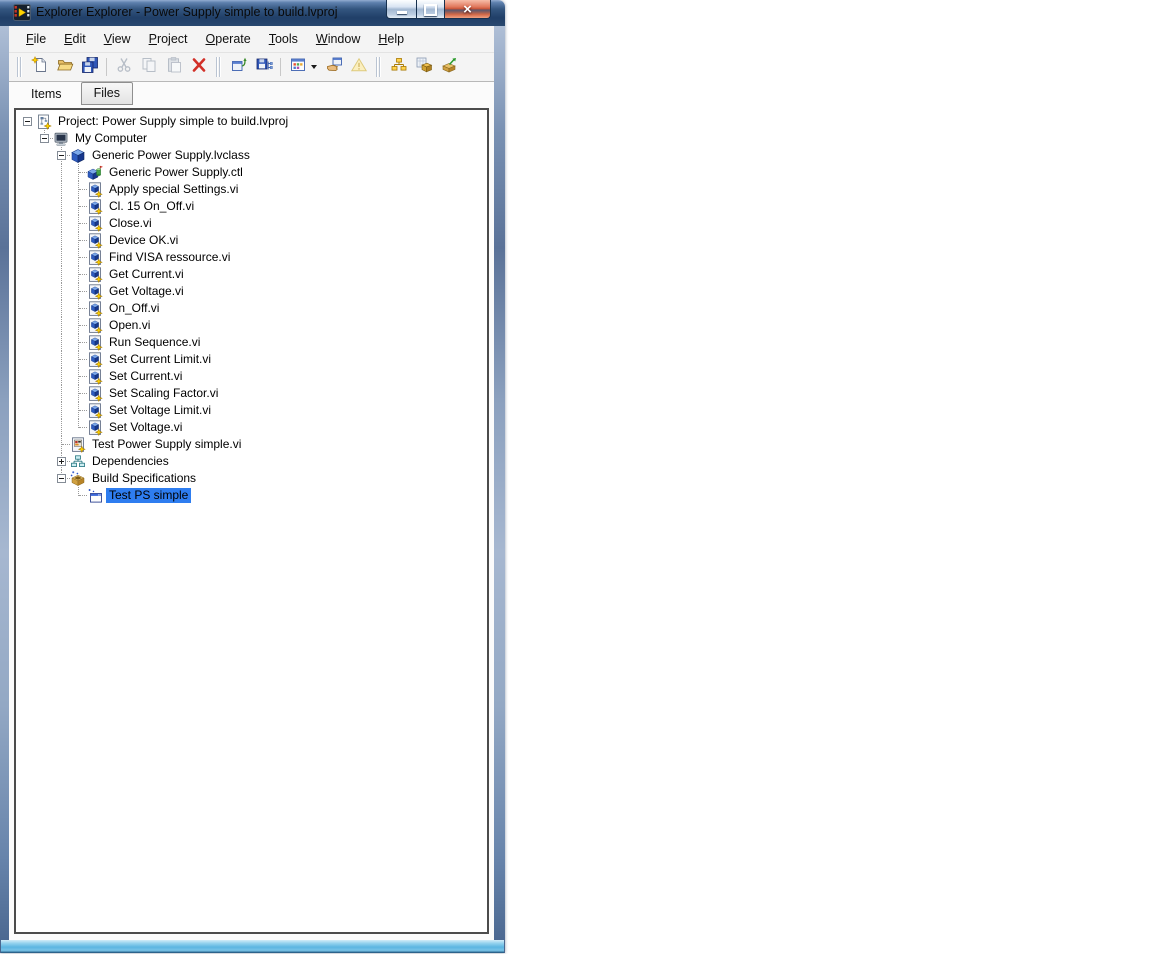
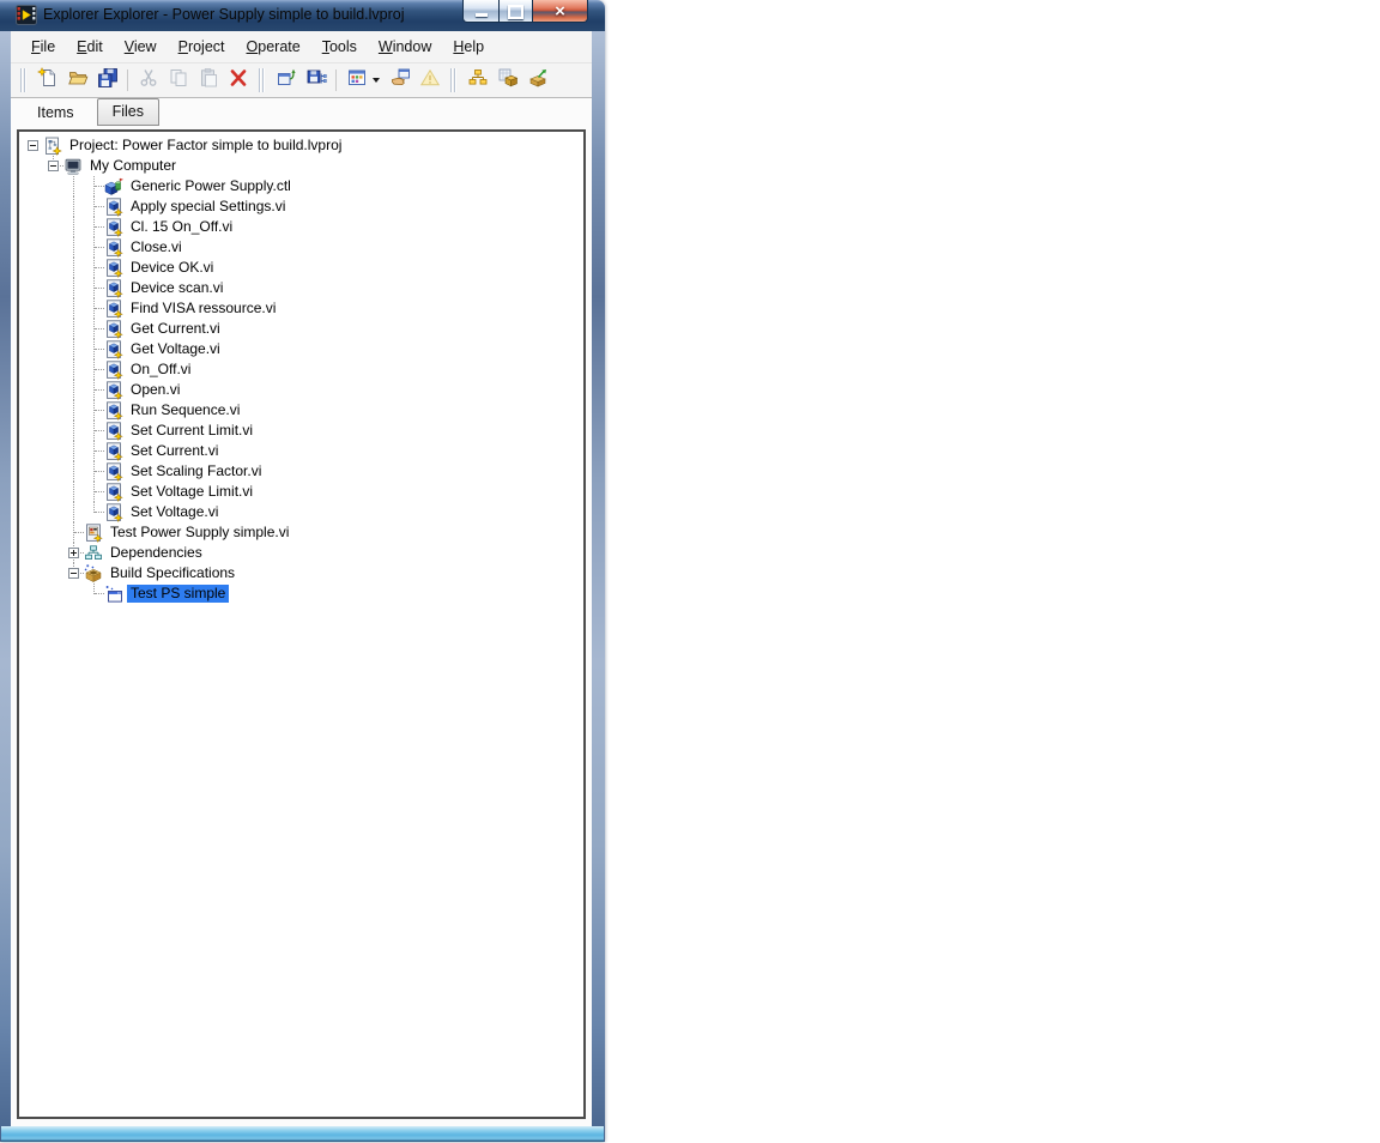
  Explorer Explorer - Power Supply simple to build.lvproj
  ×
  File
  Edit
  View
  Project
  Operate
  Tools
  Window
  Help
  Items
  Files
- Project: Power Supply simple to build.lvproj
+ Project: Power Factor simple to build.lvproj
  My Computer
- Generic Power Supply.lvclass
  Generic Power Supply.ctl
  Apply special Settings.vi
  Cl. 15 On_Off.vi
  Close.vi
  Device OK.vi
+ Device scan.vi
  Find VISA ressource.vi
  Get Current.vi
  Get Voltage.vi
  On_Off.vi
  Open.vi
  Run Sequence.vi
  Set Current Limit.vi
  Set Current.vi
  Set Scaling Factor.vi
  Set Voltage Limit.vi
  Set Voltage.vi
  Test Power Supply simple.vi
  Dependencies
  Build Specifications
  Test PS simple
